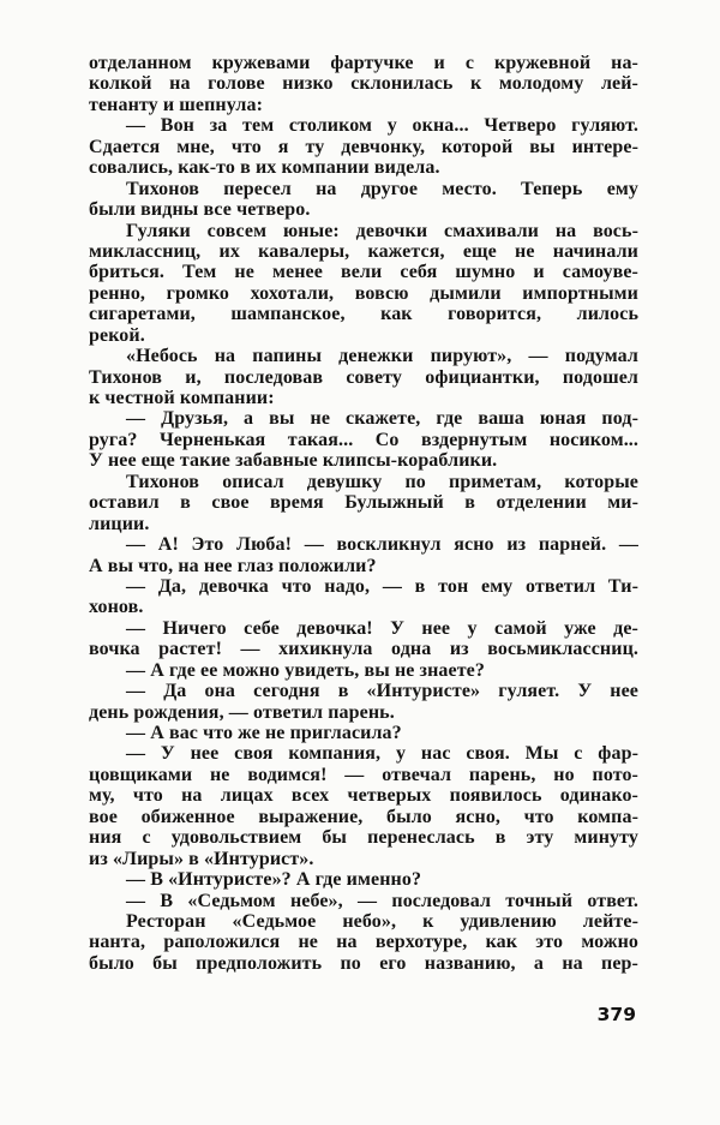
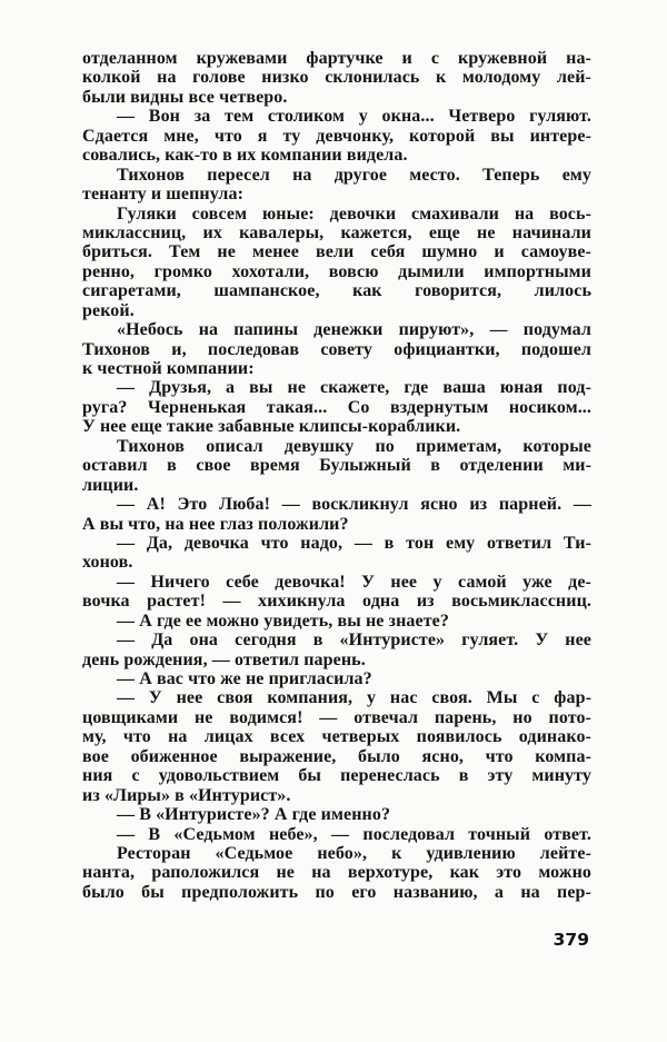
  отделанном кружевами фартучке и с кружевной на-
  колкой на голове низко склонилась к молодому лей-
- тенанту и шепнула:
+ были видны все четверо.
  — Вон за тем столиком у окна... Четверо гуляют.
  Сдается мне, что я ту девчонку, которой вы интере-
  совались, как-то в их компании видела.
  Тихонов пересел на другое место. Теперь ему
- были видны все четверо.
+ тенанту и шепнула:
  Гуляки совсем юные: девочки смахивали на вось-
  миклассниц, их кавалеры, кажется, еще не начинали
  бриться. Тем не менее вели себя шумно и самоуве-
  ренно, громко хохотали, вовсю дымили импортными
  сигаретами, шампанское, как говорится, лилось
  рекой.
  «Небось на папины денежки пируют», — подумал
  Тихонов и, последовав совету официантки, подошел
  к честной компании:
  — Друзья, а вы не скажете, где ваша юная под-
  руга? Черненькая такая... Со вздернутым носиком...
  У нее еще такие забавные клипсы-кораблики.
  Тихонов описал девушку по приметам, которые
  оставил в свое время Булыжный в отделении ми-
  лиции.
  — А! Это Люба! — воскликнул ясно из парней. —
  А вы что, на нее глаз положили?
  — Да, девочка что надо, — в тон ему ответил Ти-
  хонов.
  — Ничего себе девочка! У нее у самой уже де-
  вочка растет! — хихикнула одна из восьмиклассниц.
  — А где ее можно увидеть, вы не знаете?
  — Да она сегодня в «Интуристе» гуляет. У нее
  день рождения, — ответил парень.
  — А вас что же не пригласила?
  — У нее своя компания, у нас своя. Мы с фар-
  цовщиками не водимся! — отвечал парень, но пото-
  му, что на лицах всех четверых появилось одинако-
  вое обиженное выражение, было ясно, что компа-
  ния с удовольствием бы перенеслась в эту минуту
  из «Лиры» в «Интурист».
  — В «Интуристе»? А где именно?
  — В «Седьмом небе», — последовал точный ответ.
  Ресторан «Седьмое небо», к удивлению лейте-
  нанта, раположился не на верхотуре, как это можно
  было бы предположить по его названию, а на пер-
  379
